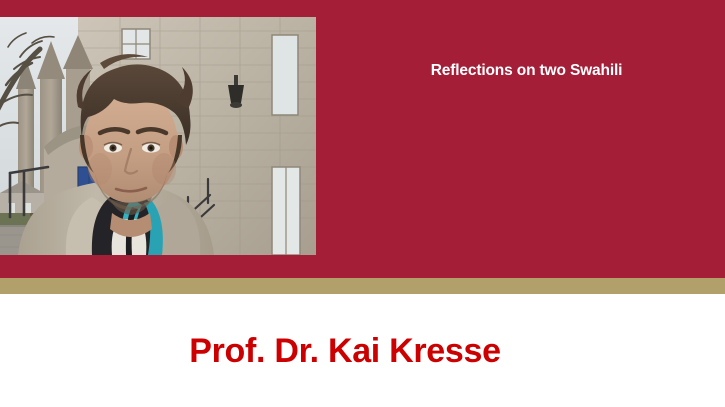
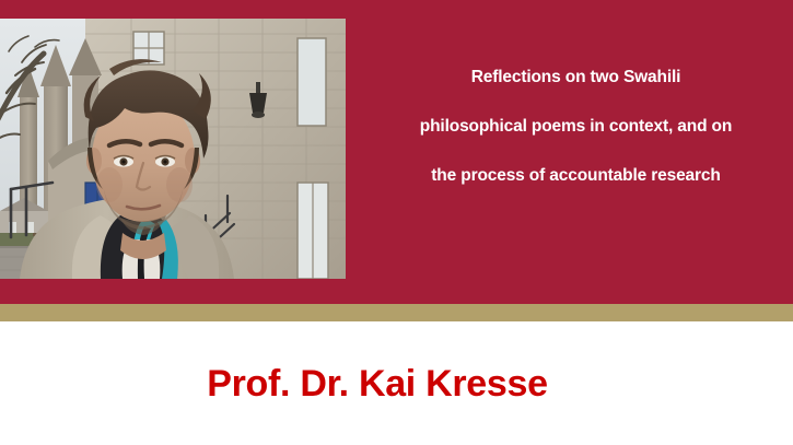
  Reflections on two Swahili
+ philosophical poems in context, and on
+ the process of accountable research
  Prof. Dr. Kai Kresse
